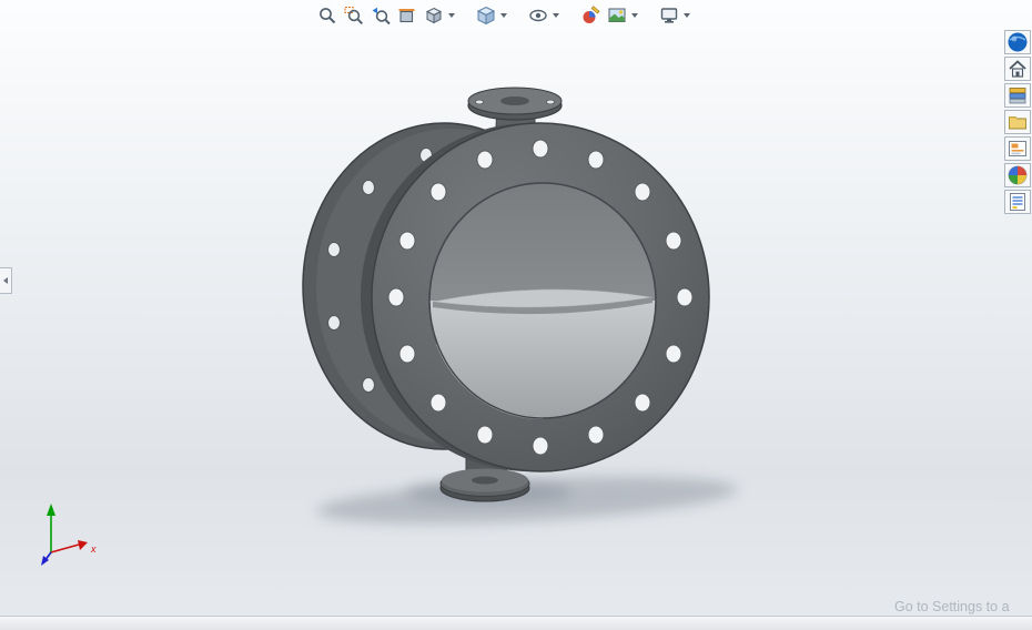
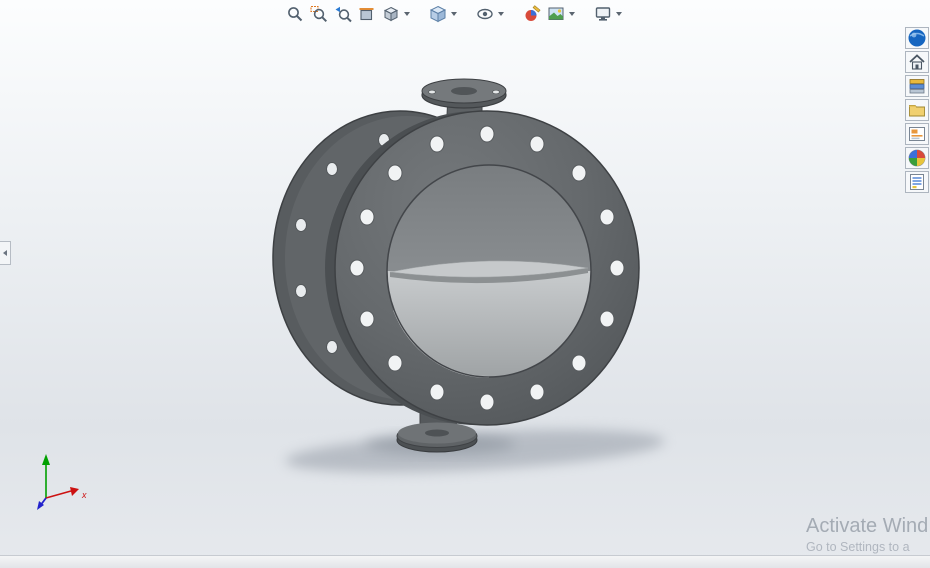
  x
+ Activate Wind
  Go to Settings to a
